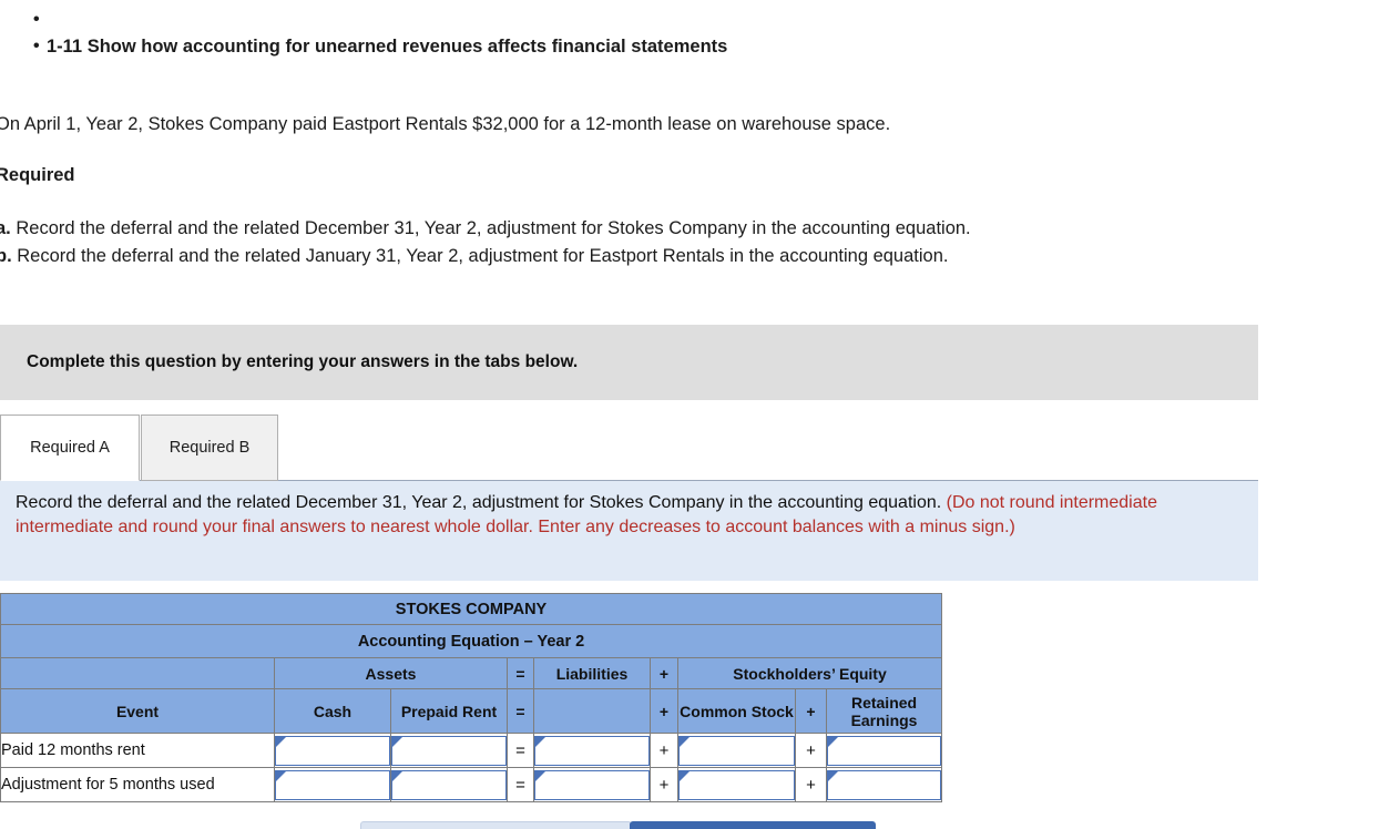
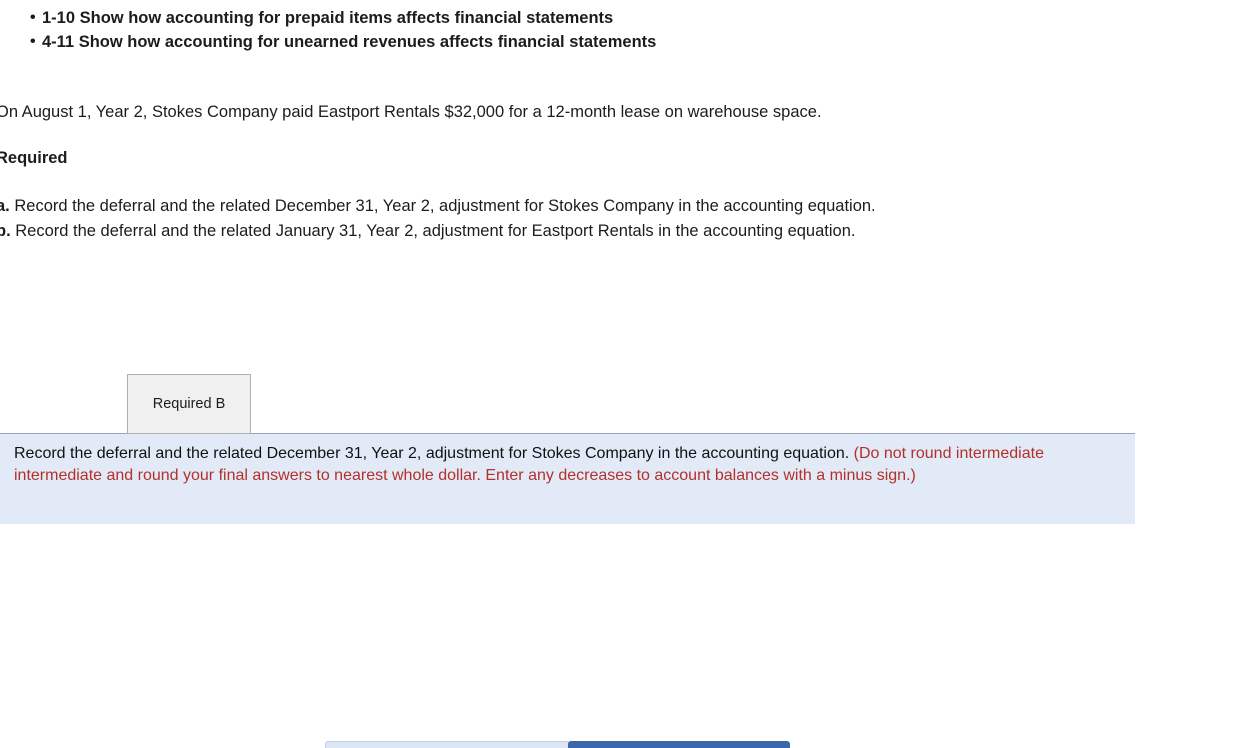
  •
+ 1-10 Show how accounting for prepaid items affects financial statements
  •
- 1-11 Show how accounting for unearned revenues affects financial statements
+ 4-11 Show how accounting for unearned revenues affects financial statements
- On April 1, Year 2, Stokes Company paid Eastport Rentals $32,000 for a 12-month lease on warehouse space.
+ On August 1, Year 2, Stokes Company paid Eastport Rentals $32,000 for a 12-month lease on warehouse space.
  Required
  a. Record the deferral and the related December 31, Year 2, adjustment for Stokes Company in the accounting equation.
  b. Record the deferral and the related January 31, Year 2, adjustment for Eastport Rentals in the accounting equation.
- Complete this question by entering your answers in the tabs below.
- Required A
  Required B
  Record the deferral and the related December 31, Year 2, adjustment for Stokes Company in the accounting equation. (Do not round intermediate intermediate and round your final answers to nearest whole dollar. Enter any decreases to account balances with a minus sign.)
- STOKES COMPANY
- Accounting Equation – Year 2
- 	Assets	=	Liabilities	+	Stockholders’ Equity
- Event	Cash	Prepaid Rent	=		+	Common Stock	+	Retained Earnings
- Paid 12 months rent			=		+		+
- Adjustment for 5 months used			=		+		+
